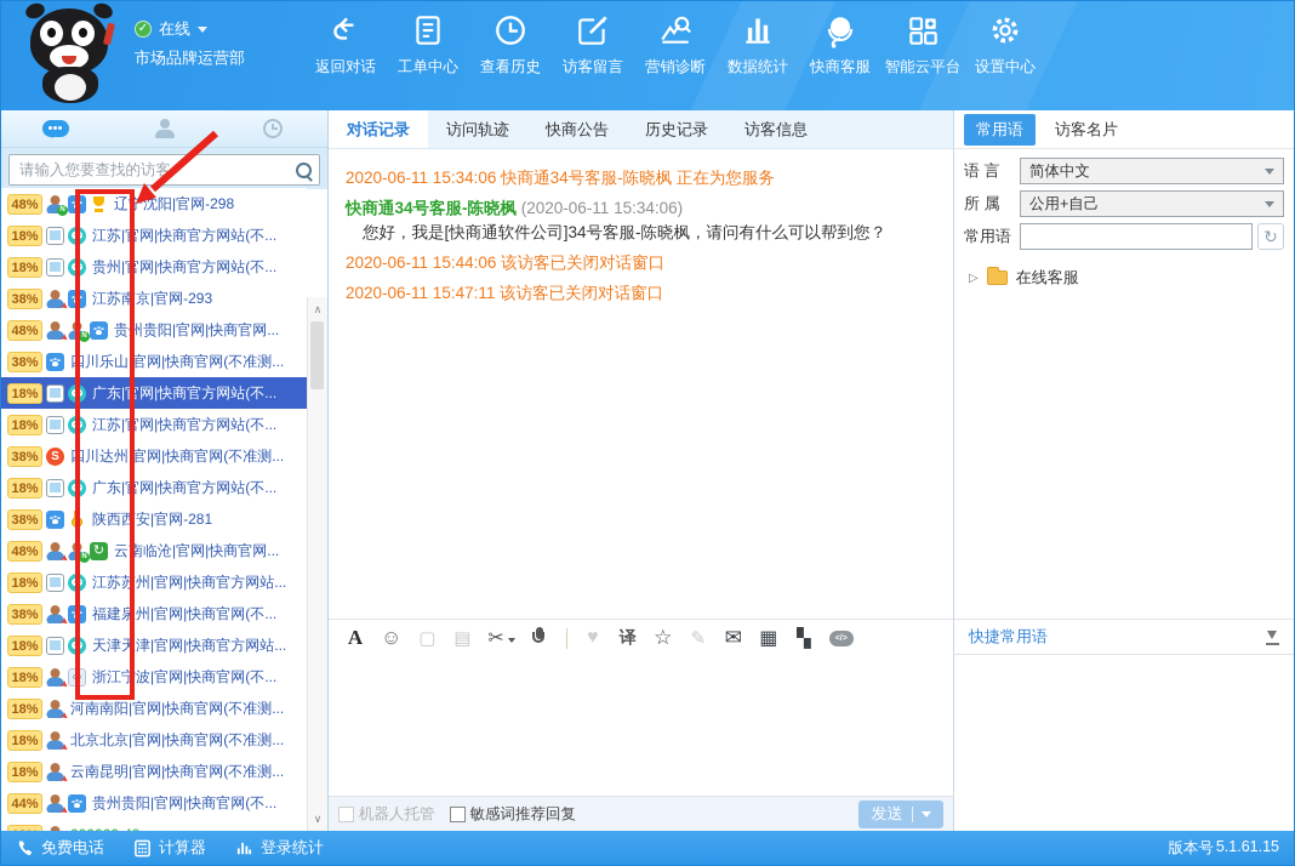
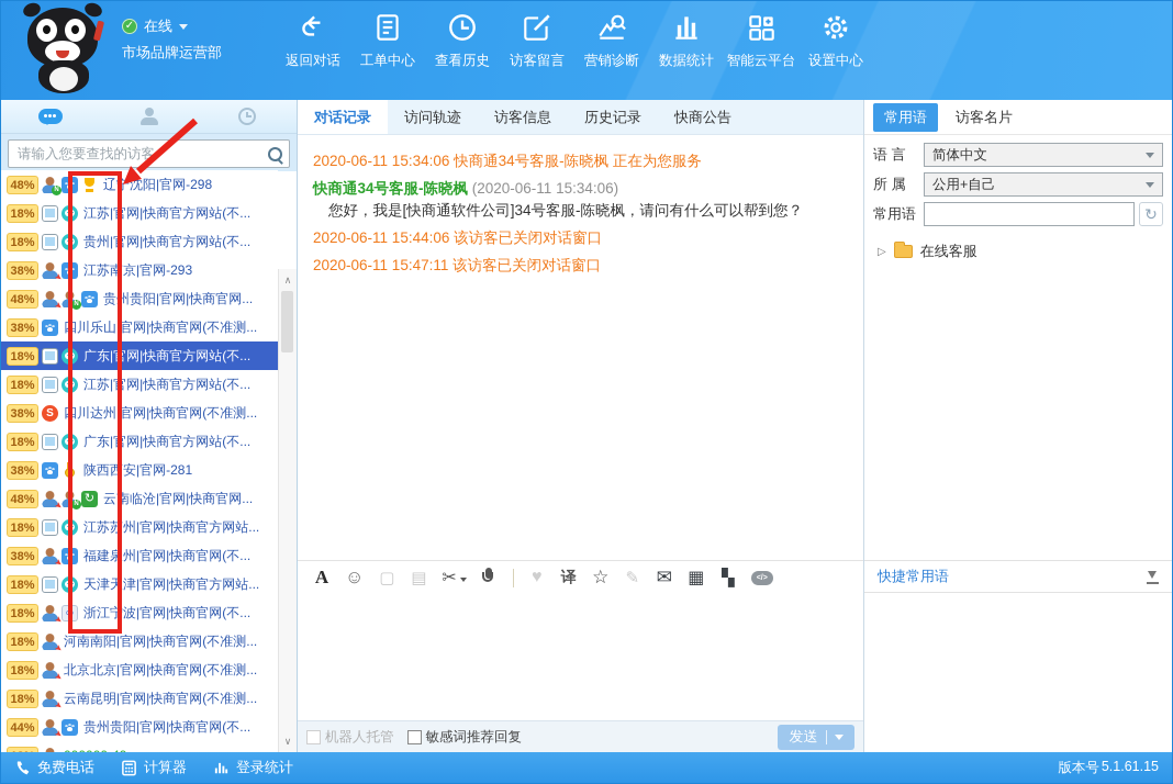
  在线
  市场品牌运营部
  返回对话
  工单中心
  查看历史
  访客留言
  营销诊断
  数据统计
- 快商客服
  智能云平台
  设置中心
  请输入您要查找的访客
  48%
  辽宁沈阳|官网-298
  18%
  江苏|网|快商官方网站(不...
  18%
  贵州|网|快商官方网站(不...
  38%
  江苏南京|官网-293
  48%
  贵州贵阳|官网|快商官网...
  38%
  川乐山官网|快商官网(不准测...
  18%
  广东|网|快商官方网站(不...
  18%
  江苏|网|快商官方网站(不...
  38%
  川达州官网|快商官网(不准测...
  18%
  广东|网|快商官方网站(不...
  38%
  陕西西安|官网-281
  48%
  云南临沧|官网|快商官网...
  18%
  江苏苏州|官网|快商官方网站...
  38%
  福建泉州|官网|快商官网(不...
  18%
  天津天津|官网|快商官方网站...
  18%
  浙江宁波|官网|快商官网(不...
  18%
  河南南阳|官网|快商官网(不准测...
  18%
  北京北京|官网|快商官网(不准测...
  18%
  云南昆明|官网|快商官网(不准测...
  44%
  贵州贵阳|官网|快商官网(不...
  对话记录
  访问轨迹
- 快商公告
+ 访客信息
  历史记录
- 访客信息
+ 快商公告
  2020-06-11 15:34:06 快商通34号客服-陈晓枫 正在为您服务
  快商通34号客服-陈晓枫 (2020-06-11 15:34:06)
  您好，我是[快商通软件公司]34号客服-陈晓枫，请问有什么可以帮到您？
  2020-06-11 15:44:06 该访客已关闭对话窗口
  2020-06-11 15:47:11 该访客已关闭对话窗口
  机器人托管
  敏感词推荐回复
  发送
  常用语
  访客名片
  语 言
  简体中文
  所 属
  公用+自己
  常用语
  在线客服
  快捷常用语
  免费电话
  计算器
  登录统计
  版本号
  5.1.61.15
